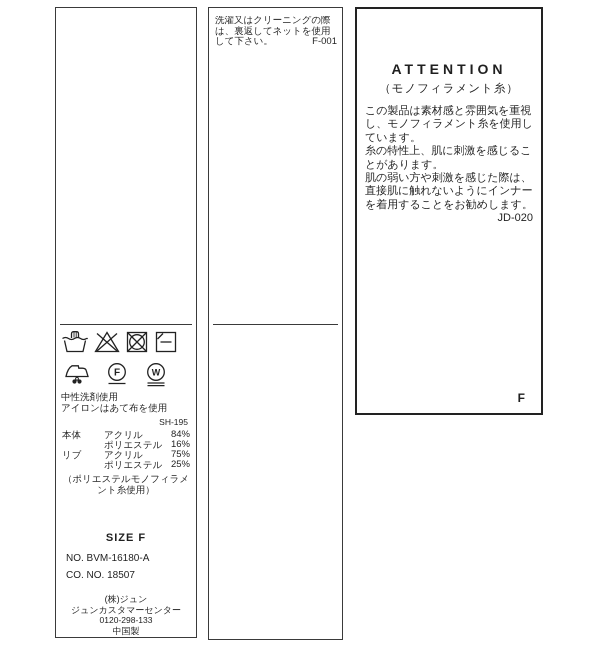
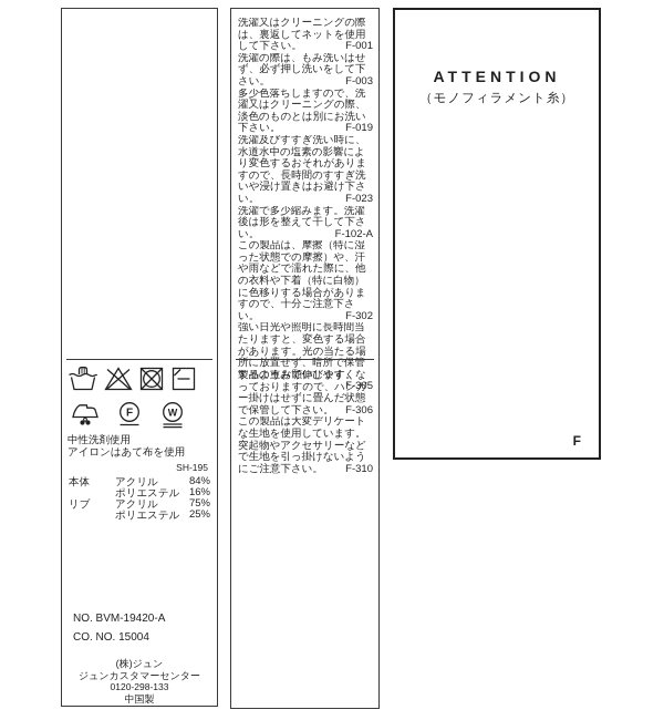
  F
  W
  中性洗剤使用
  アイロンはあて布を使用
  SH-195
  本体
  アクリル
  84%
  ポリエステル
  16%
  リブ
  アクリル
  75%
  ポリエステル
  25%
- （ポリエステルモノフィラメント糸使用）
- SIZE F
- NO. BVM-16180-A
+ NO. BVM-19420-A
- CO. NO. 18507
+ CO. NO. 15004
  (株)ジュン
  ジュンカスタマーセンター
  0120-298-133
  中国製
  洗濯又はクリーニングの際は、裏返してネットを使用して下さい。
  F-001
+ 洗濯の際は、もみ洗いはせず、必ず押し洗いをして下さい。
+ F-003
+ 多少色落ちしますので、洗濯又はクリーニングの際、淡色のものとは別にお洗い下さい。
+ F-019
+ 洗濯及びすすぎ洗い時に、水道水中の塩素の影響により変色するおそれがありますので、長時間のすすぎ洗いや浸け置きはお避け下さい。
+ F-023
+ 洗濯で多少縮みます。洗濯後は形を整えて干して下さい。
+ F-102-A
+ この製品は、摩擦（特に湿った状態での摩擦）や、汗や雨などで濡れた際に、他の衣料や下着（特に白物）に色移りする場合がありますので、十分ご注意下さい。
+ F-302
+ 強い日光や照明に長時間当たりますと、変色する場合があります。光の当たる場所に放置せず、暗所で保管するようお願いします。
+ F-305
+ 製品の重みで伸びやすくなっておりますので、ハンガー掛けはせずに畳んだ状態で保管して下さい。
+ F-306
+ この製品は大変デリケートな生地を使用しています。突起物やアクセサリーなどで生地を引っ掛けないようにご注意下さい。
+ F-310
  ATTENTION
  （モノフィラメント糸）
- この製品は素材感と雰囲気を重視し、モノフィラメント糸を使用しています。
- 糸の特性上、肌に刺激を感じることがあります。
- 肌の弱い方や刺激を感じた際は、直接肌に触れないようにインナーを着用することをお勧めします。
- JD-020
  F
